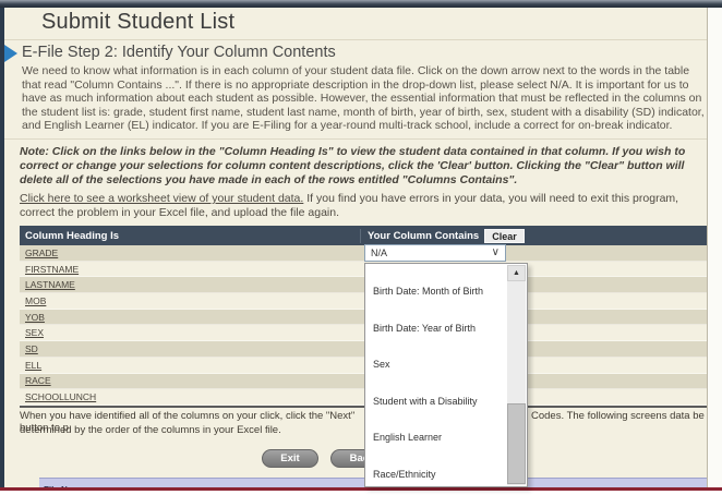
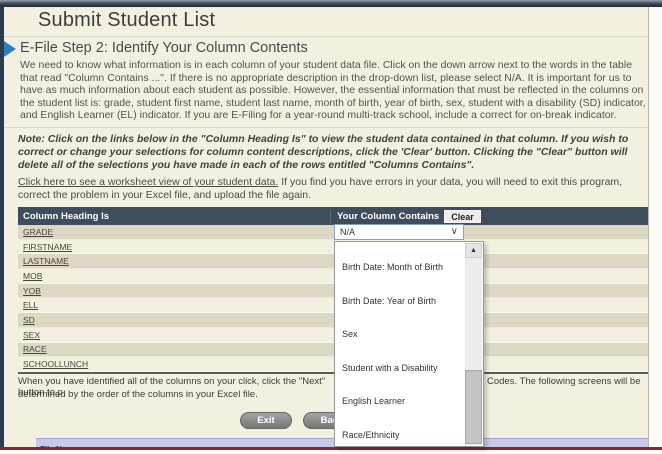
  Submit Student List
  E-File Step 2: Identify Your Column Contents
  We need to know what information is in each column of your student data file. Click on the down arrow next to the words in the table that read "Column Contains ...". If there is no appropriate description in the drop-down list, please select N/A. It is important for us to have as much information about each student as possible. However, the essential information that must be reflected in the columns on the student list is: grade, student first name, student last name, month of birth, year of birth, sex, student with a disability (SD) indicator, and English Learner (EL) indicator. If you are E-Filing for a year-round multi-track school, include a correct for on-break indicator.
  Note: Click on the links below in the "Column Heading Is" to view the student data contained in that column. If you wish to correct or change your selections for column content descriptions, click the 'Clear' button. Clicking the "Clear" button will delete all of the selections you have made in each of the rows entitled "Columns Contains".
  Click here to see a worksheet view of your student data. If you find you have errors in your data, you will need to exit this program, correct the problem in your Excel file, and upload the file again.
  Column Heading Is
  Your Column Contains
  Clear
  GRADE
  FIRSTNAME
  LASTNAME
  MOB
  YOB
- SEX
+ ELL
  SD
- ELL
+ SEX
  RACE
  SCHOOLLUNCH
  When you have identified all of the columns on your click, click the "Next" button to p
- Codes. The following screens data be
+ Codes. The following screens will be
  determined by the order of the columns in your Excel file.
  Exit
  N/A
  ∨
  Birth Date: Month of Birth
  Birth Date: Year of Birth
  Sex
  Student with a Disability
  English Learner
  Race/Ethnicity
